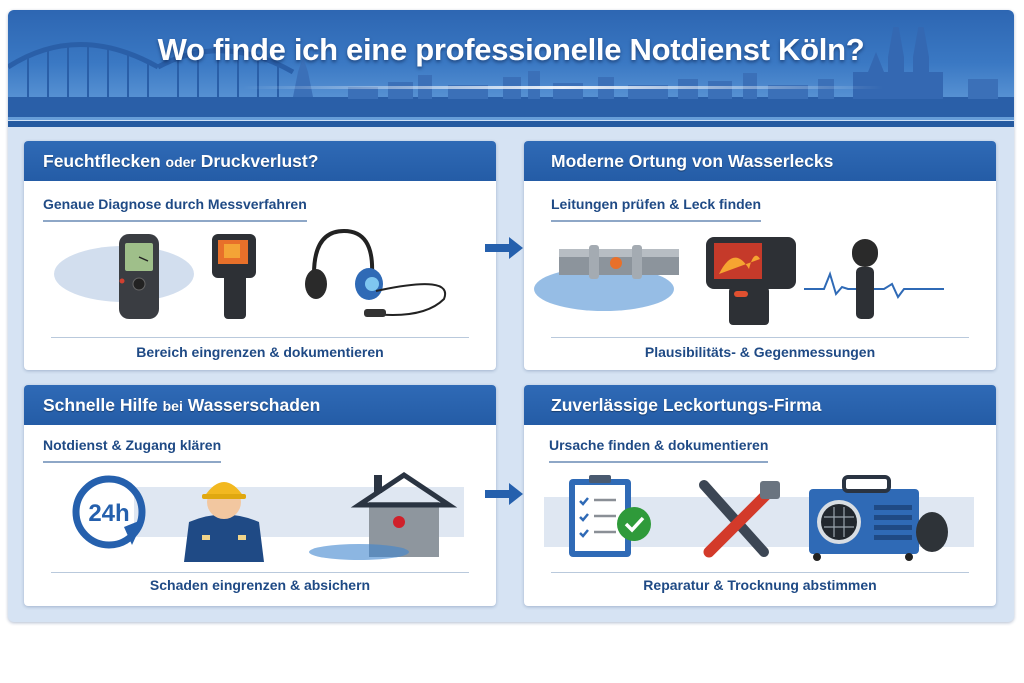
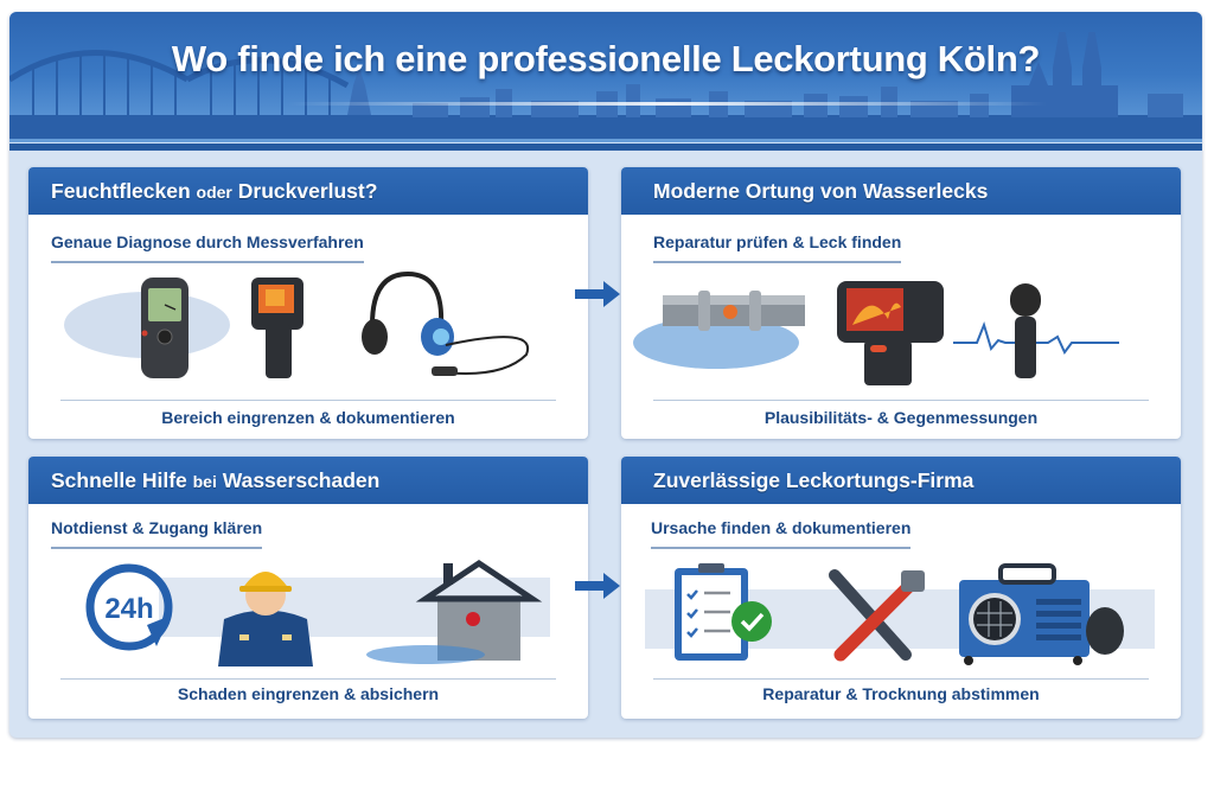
- Wo finde ich eine professionelle Notdienst Köln?
+ Wo finde ich eine professionelle Leckortung Köln?
  Feuchtflecken oder Druckverlust?
  Genaue Diagnose durch Messverfahren
  Bereich eingrenzen & dokumentieren
  Moderne Ortung von Wasserlecks
- Leitungen prüfen & Leck finden
+ Reparatur prüfen & Leck finden
  Plausibilitäts- & Gegenmessungen
  Schnelle Hilfe bei Wasserschaden
  Notdienst & Zugang klären
  24h
  Schaden eingrenzen & absichern
  Zuverlässige Leckortungs-Firma
  Ursache finden & dokumentieren
  Reparatur & Trocknung abstimmen
